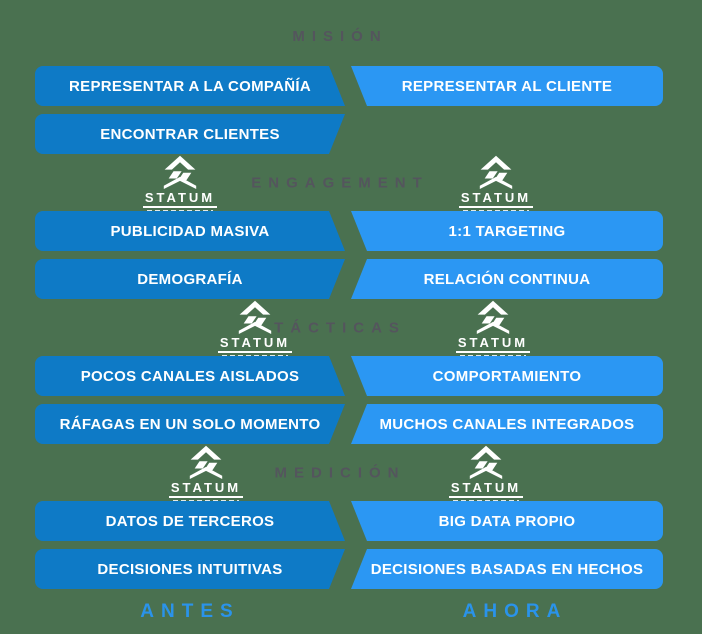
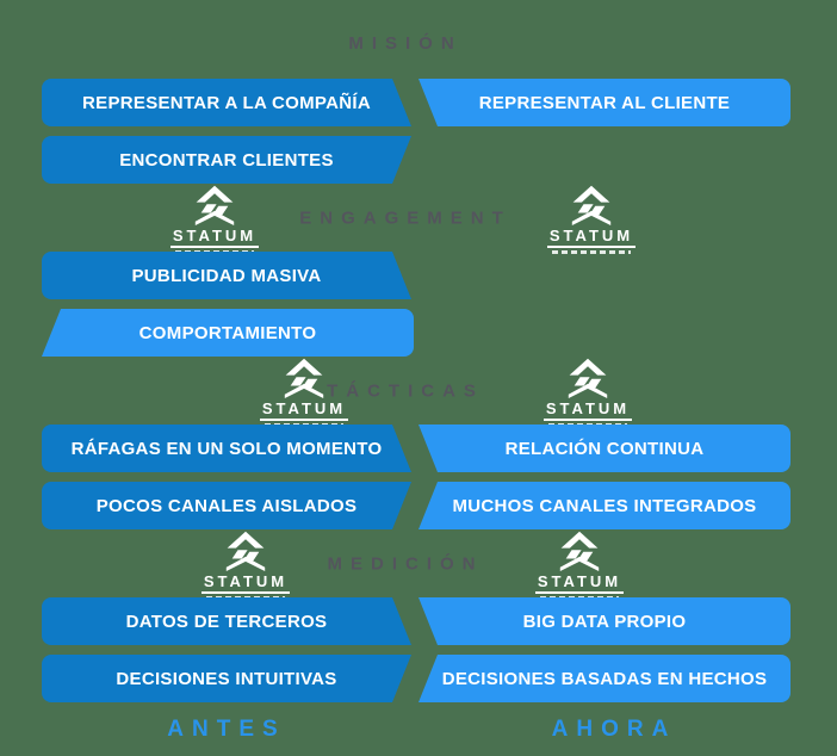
  MISIÓN
  REPRESENTAR A LA COMPAÑÍA
  REPRESENTAR AL CLIENTE
  ENCONTRAR CLIENTES
  STATUM
  ENGAGEMENT
  STATUM
  PUBLICIDAD MASIVA
- 1:1 TARGETING
- DEMOGRAFÍA
- RELACIÓN CONTINUA
+ COMPORTAMIENTO
  STATUM
  TÁCTICAS
  STATUM
- POCOS CANALES AISLADOS
+ RÁFAGAS EN UN SOLO MOMENTO
- COMPORTAMIENTO
+ RELACIÓN CONTINUA
- RÁFAGAS EN UN SOLO MOMENTO
+ POCOS CANALES AISLADOS
  MUCHOS CANALES INTEGRADOS
  STATUM
  MEDICIÓN
  STATUM
  DATOS DE TERCEROS
  BIG DATA PROPIO
  DECISIONES INTUITIVAS
  DECISIONES BASADAS EN HECHOS
  ANTES
  AHORA
